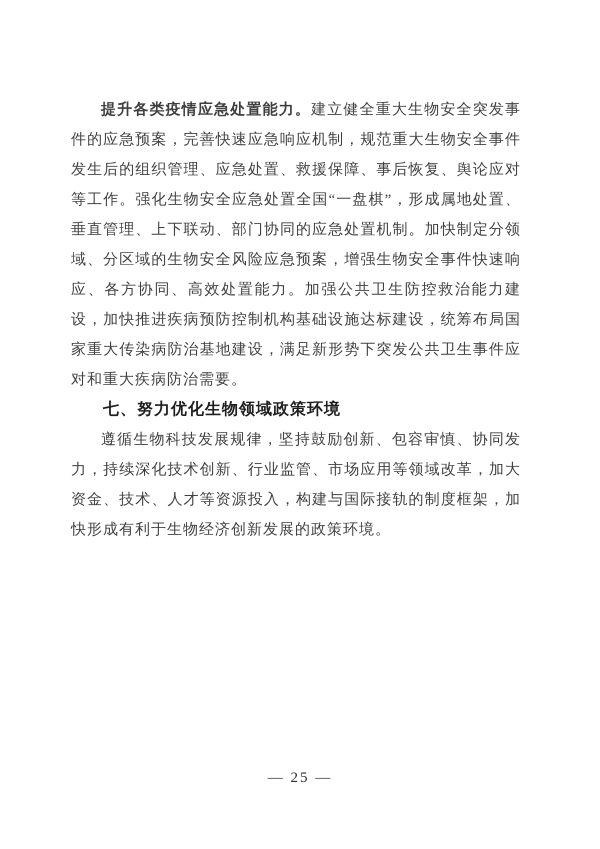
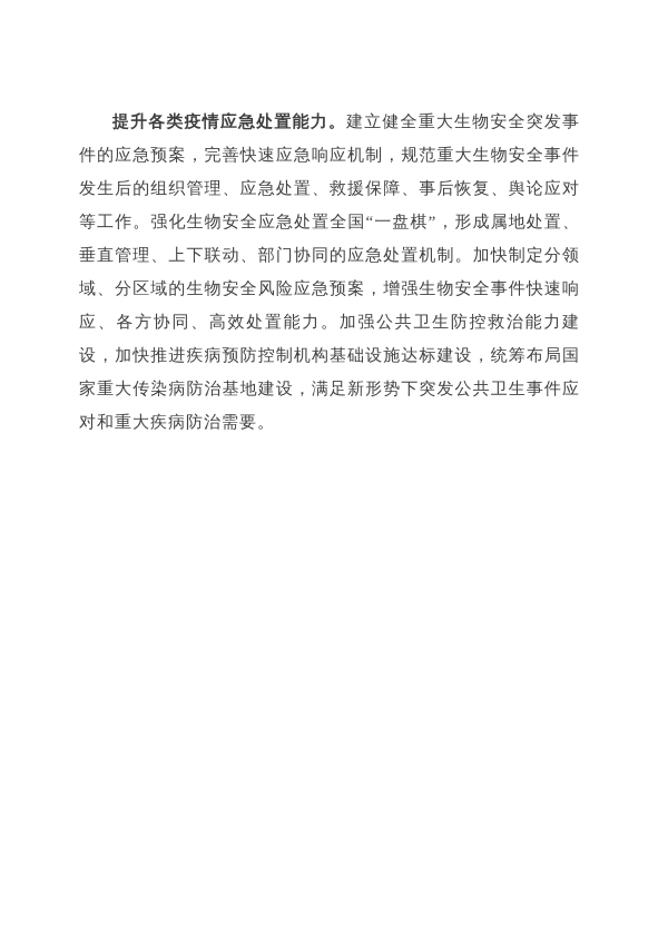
  提升各类疫情应急处置能力。建立健全重大生物安全突发事件的应急预案，完善快速应急响应机制，规范重大生物安全事件发生后的组织管理、应急处置、救援保障、事后恢复、舆论应对等工作。强化生物安全应急处置全国“一盘棋”，形成属地处置、垂直管理、上下联动、部门协同的应急处置机制。加快制定分领域、分区域的生物安全风险应急预案，增强生物安全事件快速响应、各方协同、高效处置能力。加强公共卫生防控救治能力建设，加快推进疾病预防控制机构基础设施达标建设，统筹布局国家重大传染病防治基地建设，满足新形势下突发公共卫生事件应对和重大疾病防治需要。
- 七、努力优化生物领域政策环境
- 遵循生物科技发展规律，坚持鼓励创新、包容审慎、协同发力，持续深化技术创新、行业监管、市场应用等领域改革，加大资金、技术、人才等资源投入，构建与国际接轨的制度框架，加快形成有利于生物经济创新发展的政策环境。
- — 25 —
